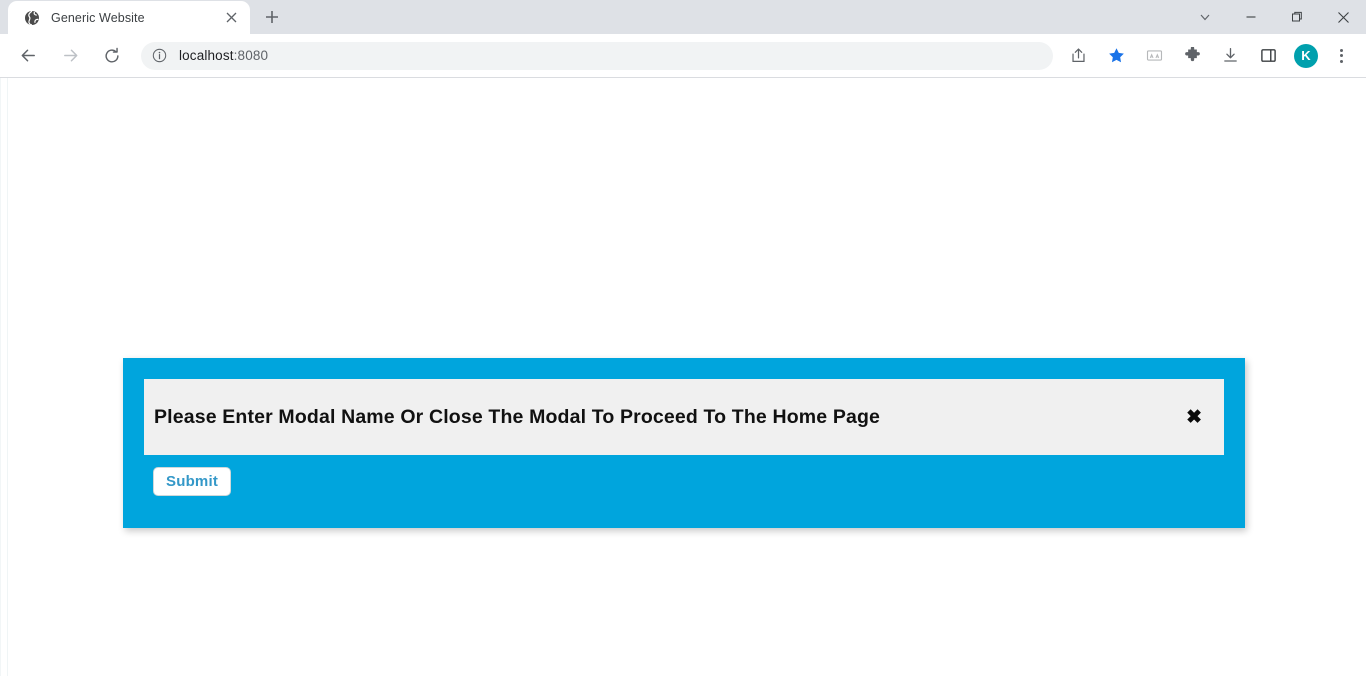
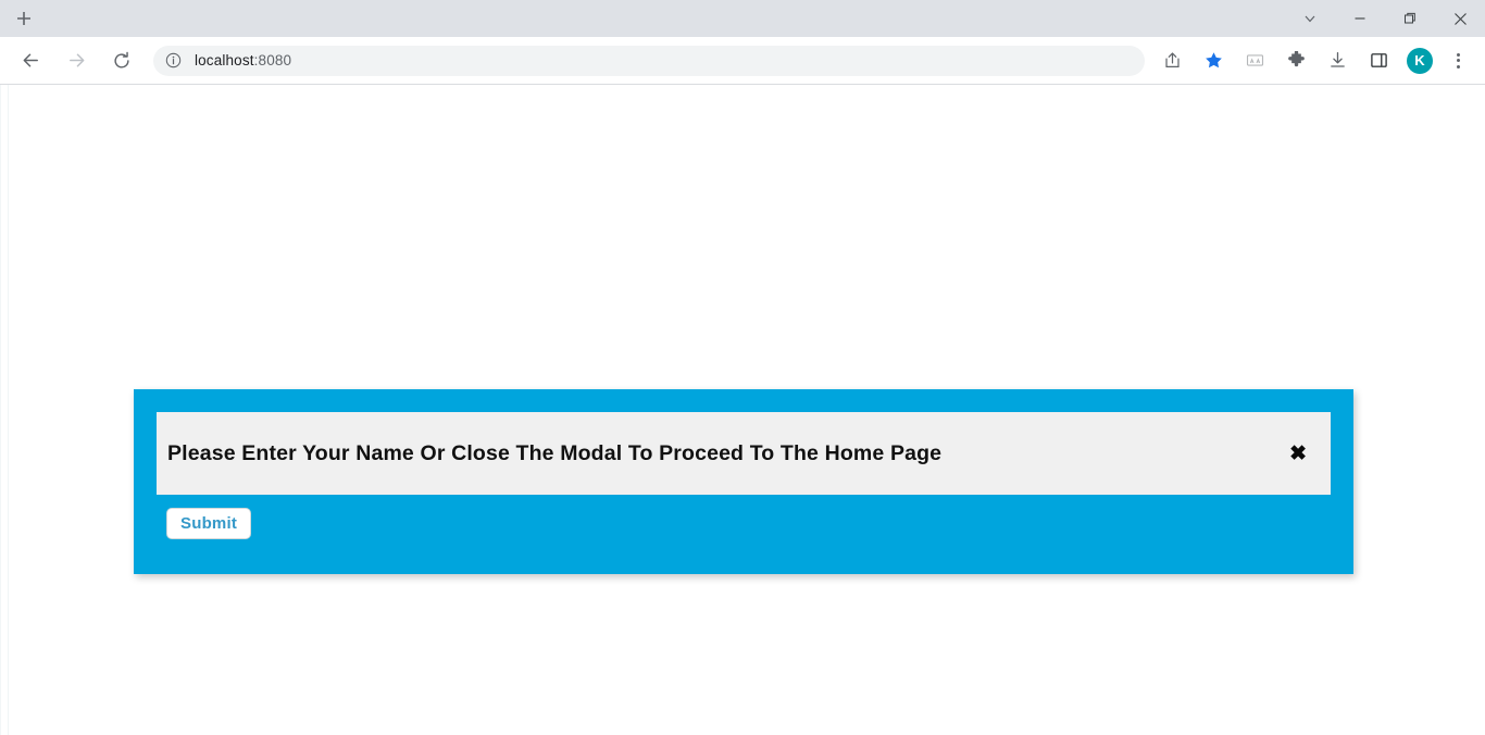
- Generic Website
  localhost:8080
  K
- Please Enter Modal Name Or Close The Modal To Proceed To The Home Page
+ Please Enter Your Name Or Close The Modal To Proceed To The Home Page
  ✖
  Submit
